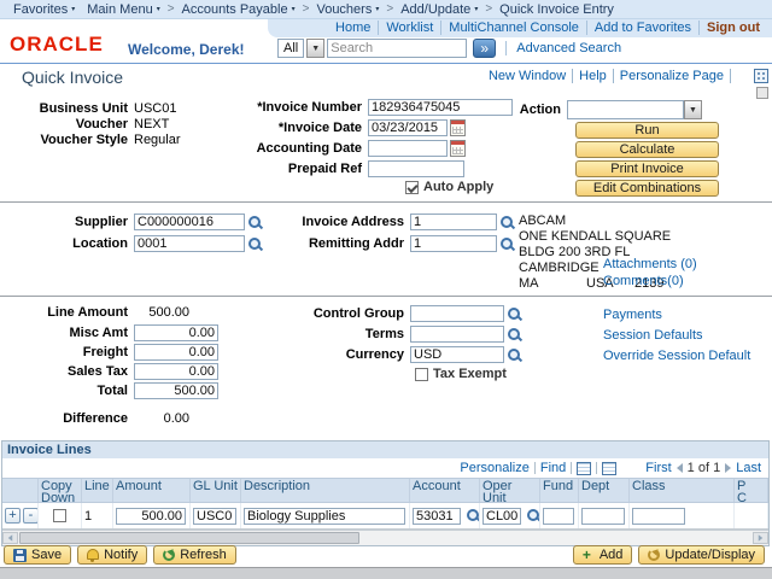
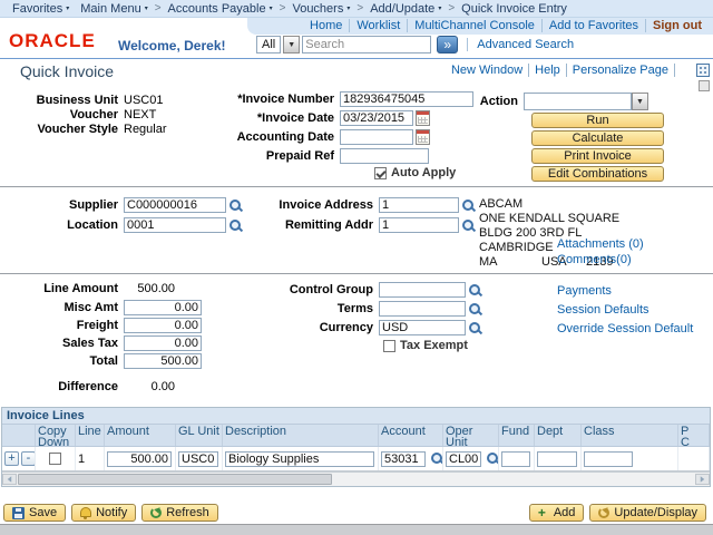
  Favorites
  Main Menu
  >
  Accounts Payable
  >
  Vouchers
  >
  Add/Update
  >
  Quick Invoice Entry
  Home
  Worklist
  MultiChannel Console
  Add to Favorites
  Sign out
  ORACLE
  Welcome, Derek!
  All
  Search
  »
  Advanced Search
  Quick Invoice
  New Window
  Help
  Personalize Page
  Business Unit
  USC01
  Voucher
  NEXT
  Voucher Style
  Regular
  *Invoice Number
  182936475045
  *Invoice Date
  03/23/2015
  Accounting Date
  Prepaid Ref
  Auto Apply
  Action
  Run
  Calculate
  Print Invoice
  Edit Combinations
  Supplier
  C000000016
  Location
  0001
  Invoice Address
  1
  Remitting Addr
  1
  ABCAM
  ONE KENDALL SQUARE
  BLDG 200 3RD FL
  CAMBRIDGE
  MA USA 2139
  Attachments (0)
  Comments(0)
  Line Amount
  500.00
  Misc Amt
  0.00
  Freight
  0.00
  Sales Tax
  0.00
  Total
  500.00
  Difference
  0.00
  Control Group
  Terms
  Currency
  USD
  Tax Exempt
  Payments
  Session Defaults
  Override Session Default
  Invoice Lines
- Personalize
- Find
- First
- 1 of 1
- Last
  Copy Down
  Line
  Amount
  GL Unit
  Description
  Account
  Oper Unit
  Fund
  Dept
  Class
  +
  -
  1
  500.00
  USC0
  Biology Supplies
  53031
  CL00
  Save
  Notify
  Refresh
  Add
  Update/Display
